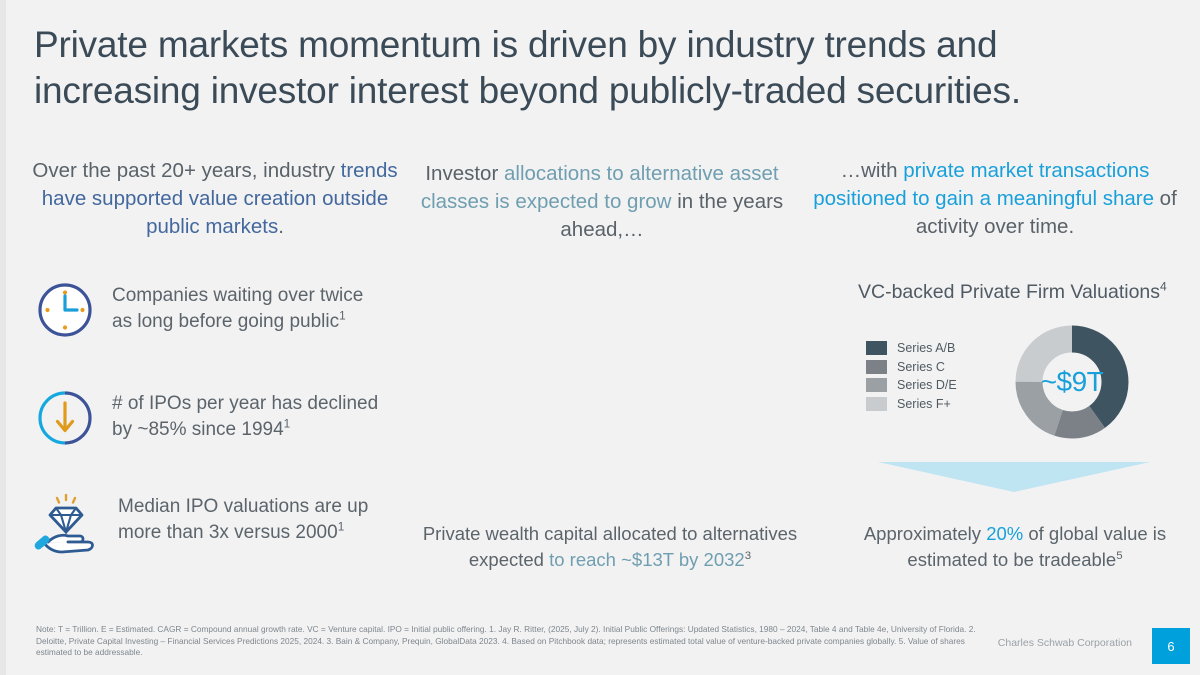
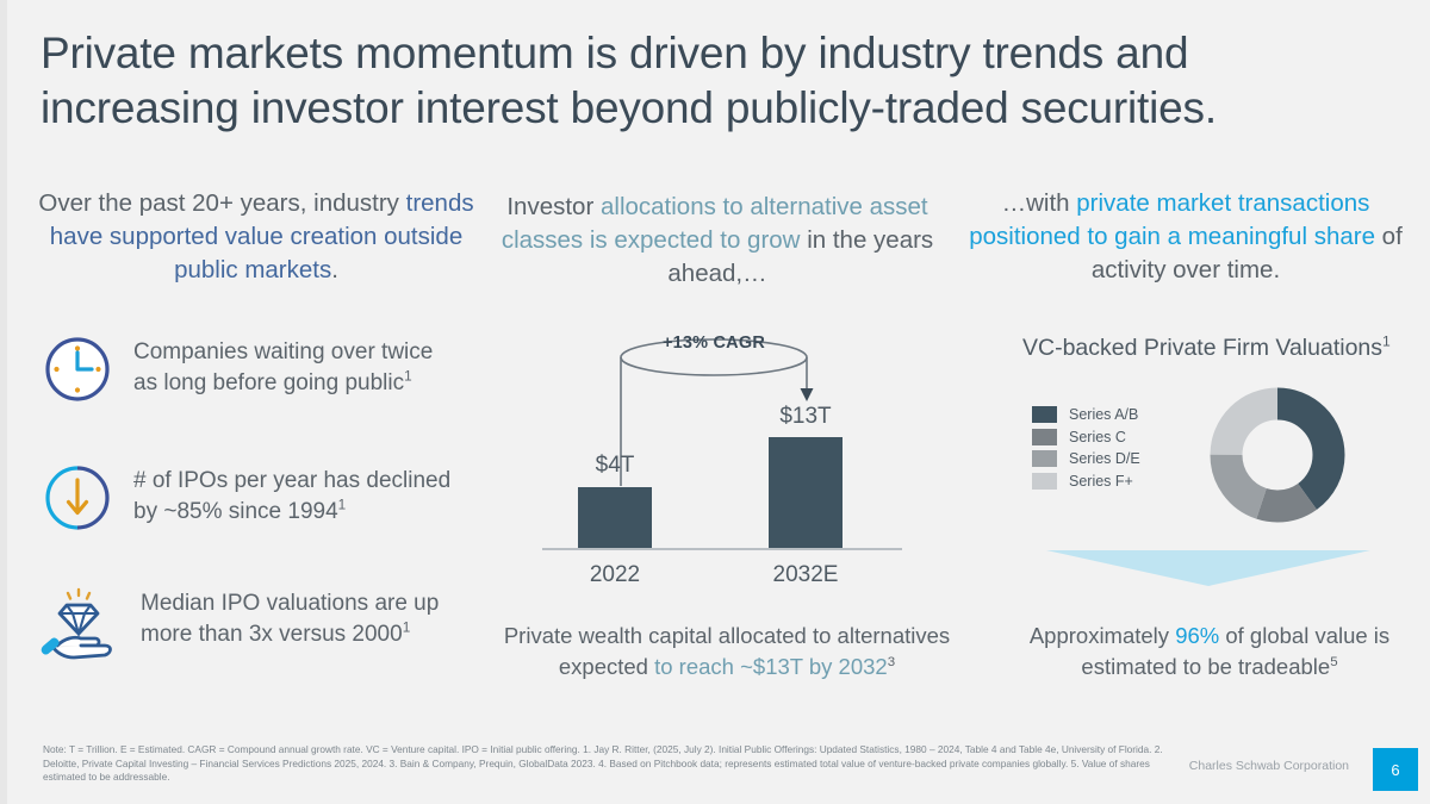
  Private markets momentum is driven by industry trends and increasing investor interest beyond publicly-traded securities.
  Over the past 20+ years, industry trends have supported value creation outside public markets.
  Investor allocations to alternative asset classes is expected to grow in the years ahead,…
  …with private market transactions positioned to gain a meaningful share of activity over time.
  Companies waiting over twice as long before going public1
  # of IPOs per year has declined by ~85% since 19941
  Median IPO valuations are up more than 3x versus 20001
+ +13% CAGR
+ $4T
+ $13T
+ 2022
+ 2032E
  Private wealth capital allocated to alternatives expected to reach ~$13T by 20323
- VC-backed Private Firm Valuations4
+ VC-backed Private Firm Valuations1
  Series A/B
  Series C
  Series D/E
  Series F+
- ~$9T
- Approximately 20% of global value is estimated to be tradeable5
+ Approximately 96% of global value is estimated to be tradeable5
  Note: T = Trillion. E = Estimated. CAGR = Compound annual growth rate. VC = Venture capital. IPO = Initial public offering. 1. Jay R. Ritter, (2025, July 2). Initial Public Offerings: Updated Statistics, 1980 – 2024, Table 4 and Table 4e, University of Florida. 2. Deloitte, Private Capital Investing – Financial Services Predictions 2025, 2024. 3. Bain & Company, Prequin, GlobalData 2023. 4. Based on Pitchbook data; represents estimated total value of venture-backed private companies globally. 5. Value of shares estimated to be addressable.
  Charles Schwab Corporation
  6
